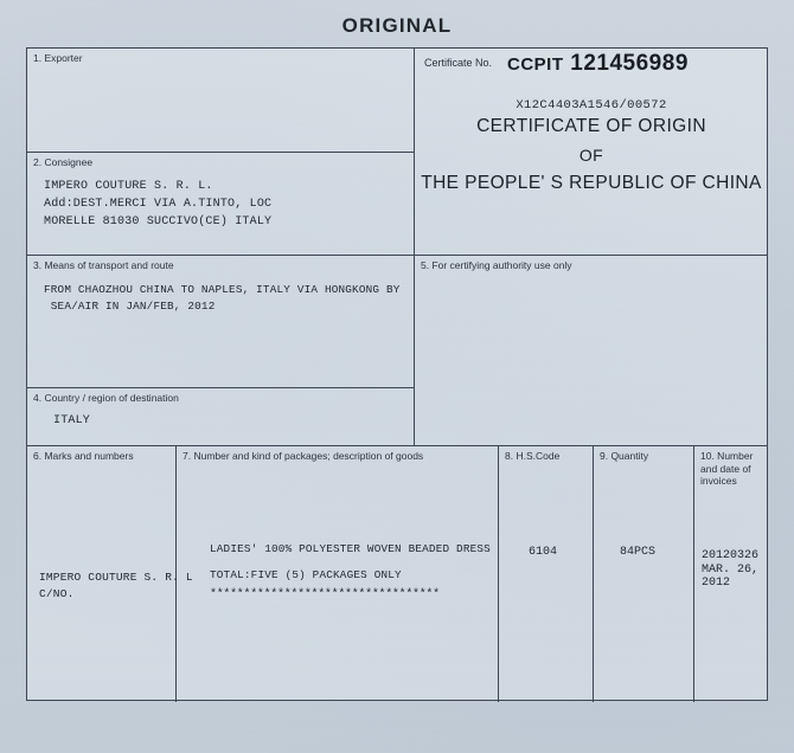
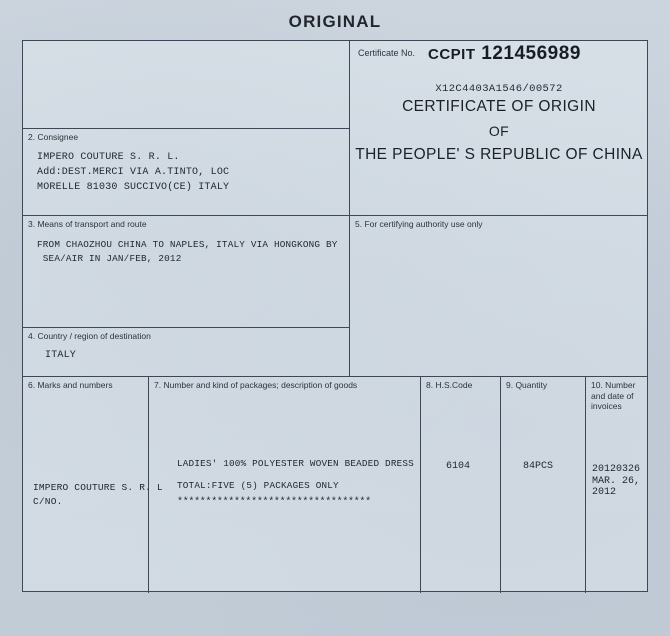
  ORIGINAL
- 1. Exporter
  Certificate No.
  CCPIT 121456989
  X12C4403A1546/00572
  CERTIFICATE OF ORIGIN
  OF
  THE PEOPLE' S REPUBLIC OF CHINA
  2. Consignee
  IMPERO COUTURE S. R. L.
  Add:DEST.MERCI VIA A.TINTO, LOC
  MORELLE 81030 SUCCIVO(CE) ITALY
  3. Means of transport and route
  FROM CHAOZHOU CHINA TO NAPLES, ITALY VIA HONGKONG BY
  SEA/AIR IN JAN/FEB, 2012
  5. For certifying authority use only
  4. Country / region of destination
  ITALY
  6. Marks and numbers
  IMPERO COUTURE S. R.
  C/NO.
  7. Number and kind of packages; description of goods
  LADIES' 100% POLYESTER WOVEN BEADED DRESS
  TOTAL:FIVE (5) PACKAGES ONLY
  **********************************
  8. H.S.Code
  6104
  9. Quantity
  84PCS
  10. Number and date of invoices
  20120326
  MAR. 26, 2012
